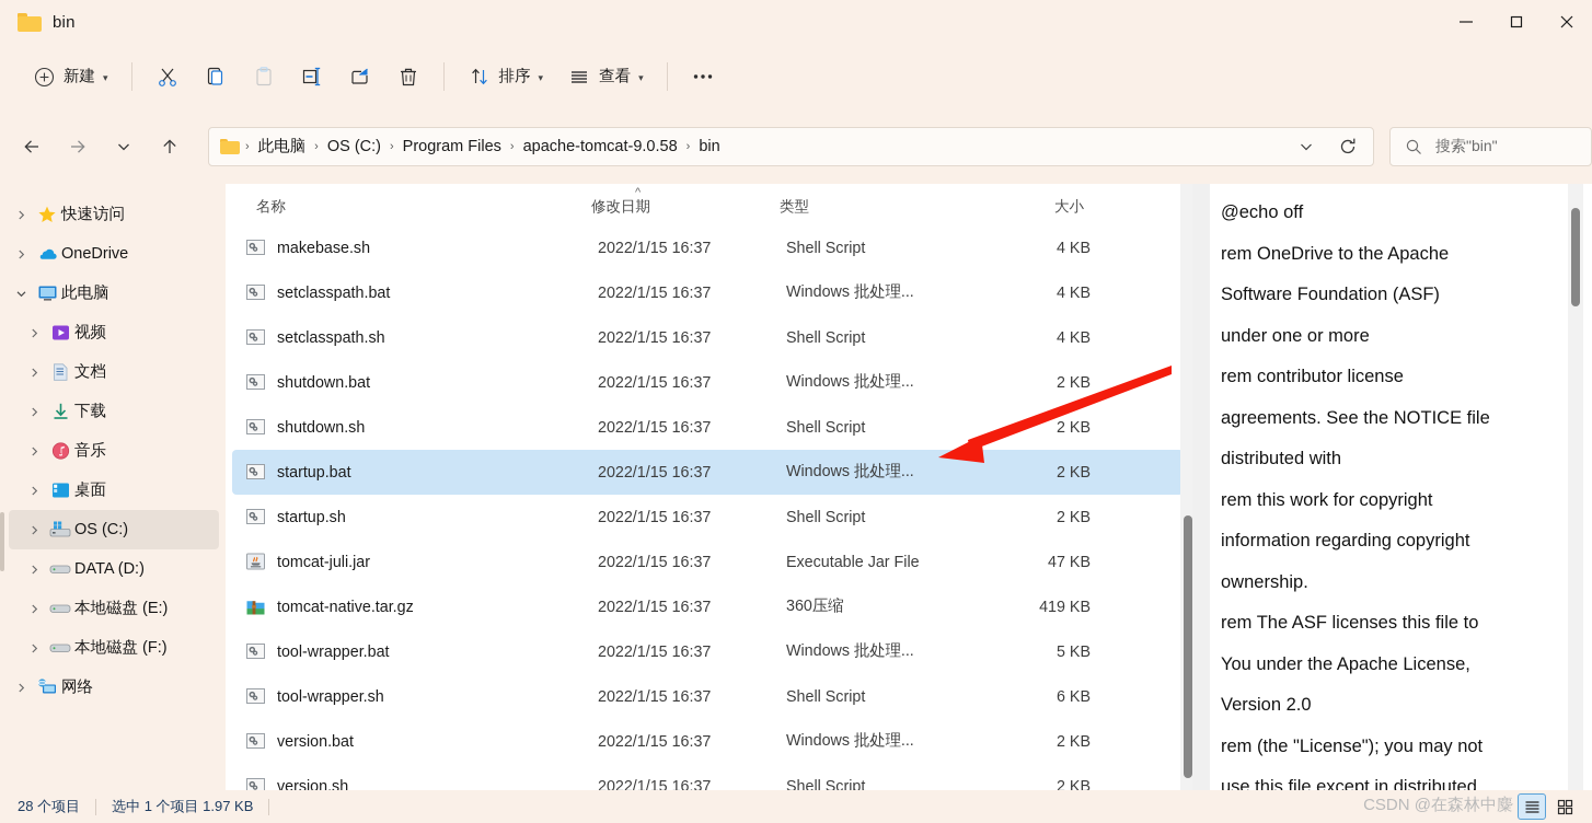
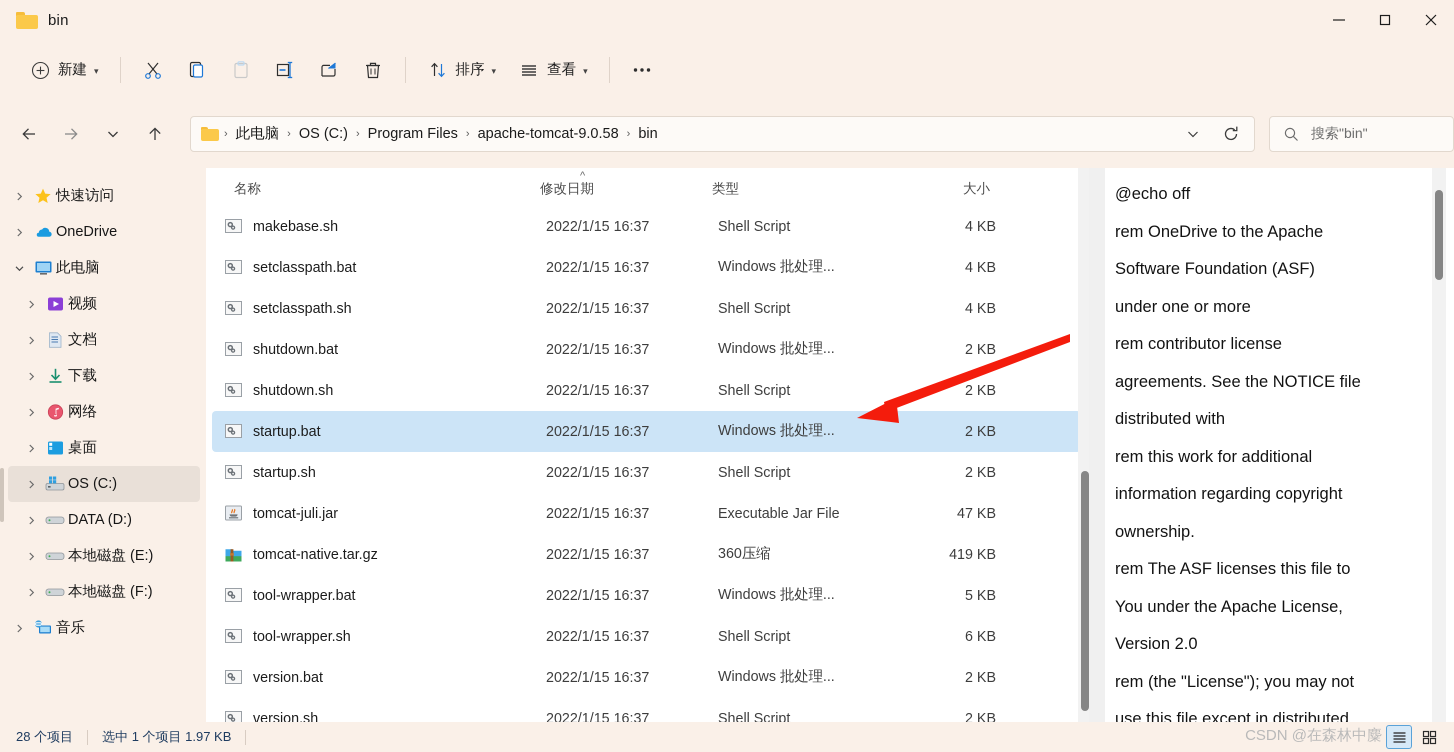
  bin
  新建
  ▾
  排序
  ▾
  查看
  ▾
  ›
  此电脑
  ›
  OS (C:)
  ›
  Program Files
  ›
  apache-tomcat-9.0.58
  ›
  bin
  搜索"bin"
  快速访问
  OneDrive
  此电脑
  视频
  文档
  下载
- 音乐
+ 网络
  桌面
  OS (C:)
  DATA (D:)
  本地磁盘 (E:)
  本地磁盘 (F:)
- 网络
+ 音乐
  名称
  修改日期
  类型
  大小
  ^
  makebase.sh
  2022/1/15 16:37
  Shell Script
  4 KB
  setclasspath.bat
  2022/1/15 16:37
  Windows 批处理...
  4 KB
  setclasspath.sh
  2022/1/15 16:37
  Shell Script
  4 KB
  shutdown.bat
  2022/1/15 16:37
  Windows 批处理...
  2 KB
  shutdown.sh
  2022/1/15 16:37
  Shell Script
  2 KB
  startup.bat
  2022/1/15 16:37
  Windows 批处理...
  2 KB
  startup.sh
  2022/1/15 16:37
  Shell Script
  2 KB
  tomcat-juli.jar
  2022/1/15 16:37
  Executable Jar File
  47 KB
  tomcat-native.tar.gz
  2022/1/15 16:37
  360压缩
  419 KB
  tool-wrapper.bat
  2022/1/15 16:37
  Windows 批处理...
  5 KB
  tool-wrapper.sh
  2022/1/15 16:37
  Shell Script
  6 KB
  version.bat
  2022/1/15 16:37
  Windows 批处理...
  2 KB
  version.sh
  2022/1/15 16:37
  Shell Script
  2 KB
  @echo off
  rem OneDrive to the Apache
  Software Foundation (ASF)
  under one or more
  rem contributor license
  agreements. See the NOTICE file
  distributed with
- rem this work for copyright
+ rem this work for additional
  information regarding copyright
  ownership.
  rem The ASF licenses this file to
  You under the Apache License,
  Version 2.0
  rem (the "License"); you may not
  use this file except in distributed
  28 个项目
  选中 1 个项目 1.97 KB
  CSDN @在森林中麋
